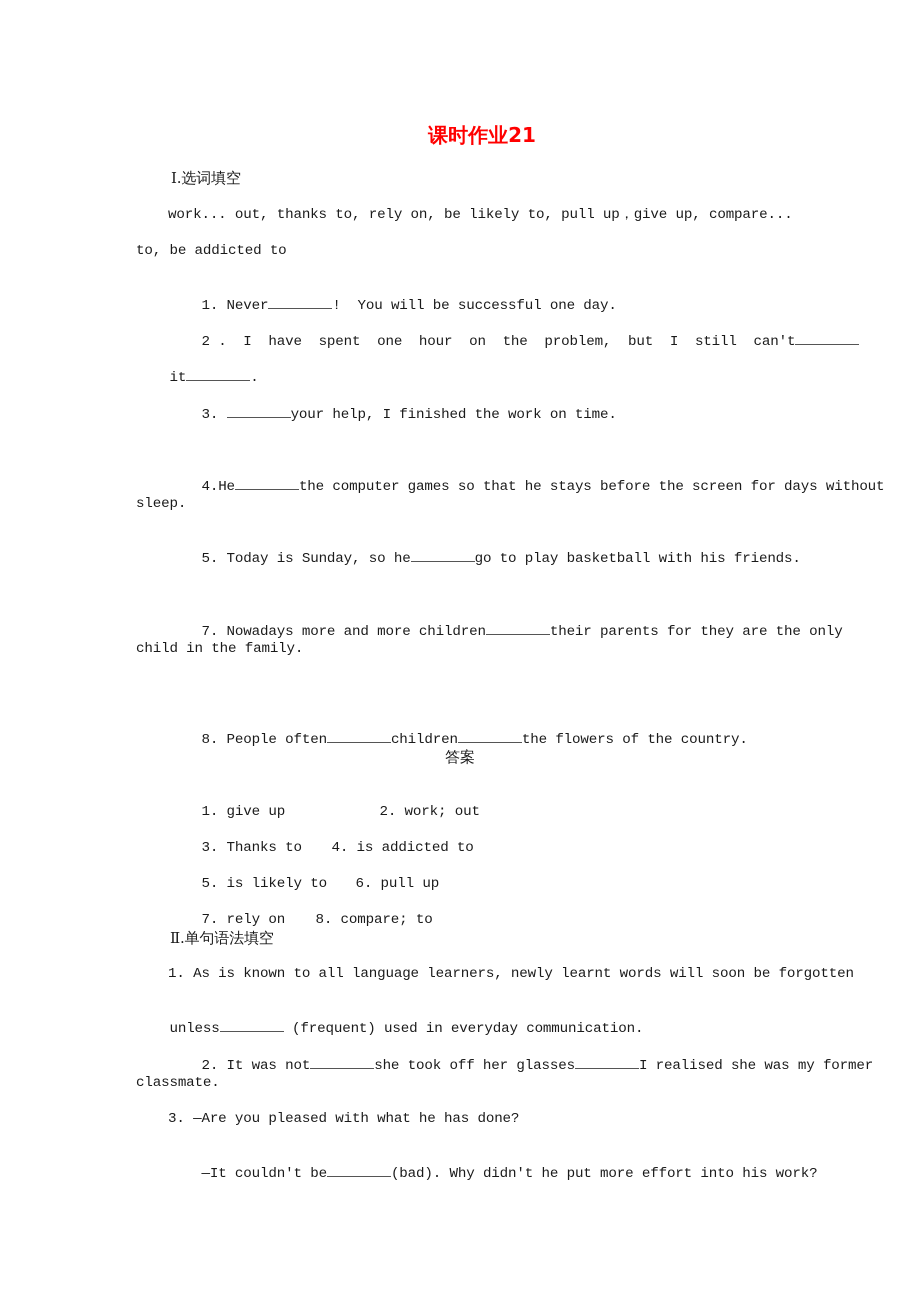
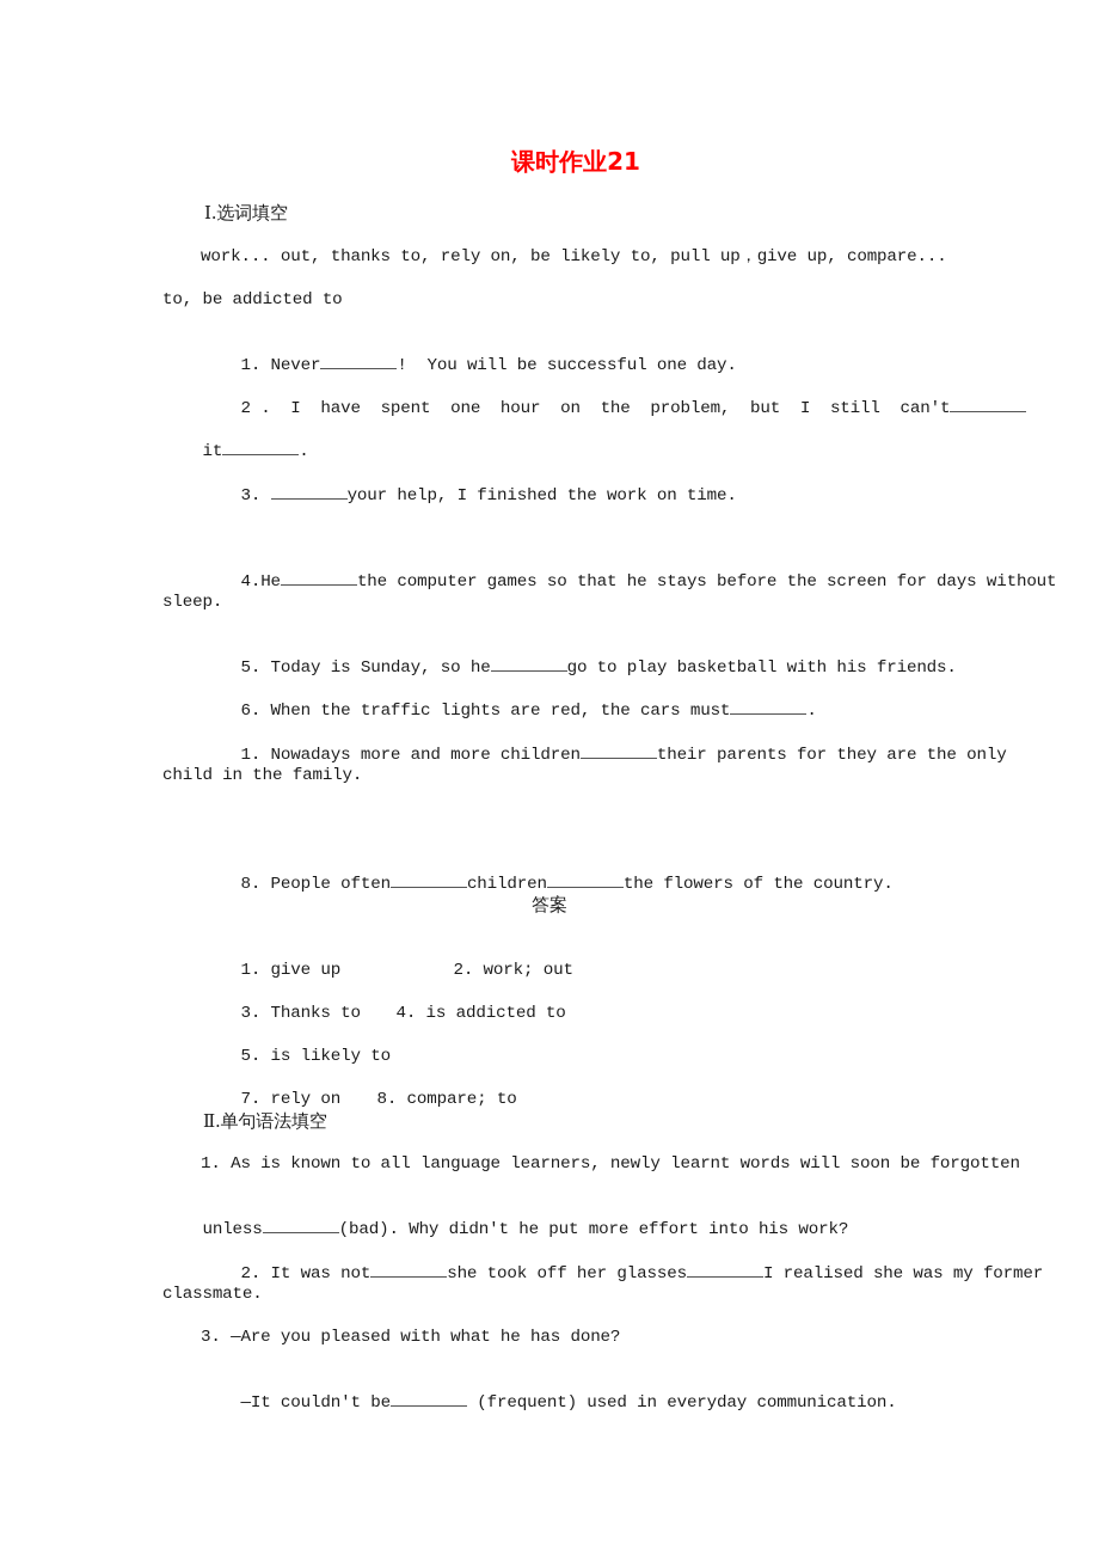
  课时作业21
  Ⅰ.选词填空
  work... out, thanks to, rely on, be likely to, pull up，give up, compare...
  to, be addicted to
  1. Never ! You will be successful one day.
  2 . I have spent one hour on the problem, but I still can't
  it .
  3. your help, I finished the work on time.
  4.He the computer games so that he stays before the screen for days without
  sleep.
  5. Today is Sunday, so he go to play basketball with his friends.
+ 6. When the traffic lights are red, the cars must .
- 7. Nowadays more and more children their parents for they are the only
+ 1. Nowadays more and more children their parents for they are the only
  child in the family.
  8. People often children the flowers of the country.
  答案
  1. give up
  2. work; out
  3. Thanks to
  4. is addicted to
  5. is likely to
- 6. pull up
  7. rely on
  8. compare; to
  Ⅱ.单句语法填空
  1. As is known to all language learners, newly learnt words will soon be forgotten
- unless (frequent) used in everyday communication.
+ unless (bad). Why didn't he put more effort into his work?
  2. It was not she took off her glasses I realised she was my former
  classmate.
  3. —Are you pleased with what he has done?
- —It couldn't be (bad). Why didn't he put more effort into his work?
+ —It couldn't be (frequent) used in everyday communication.
